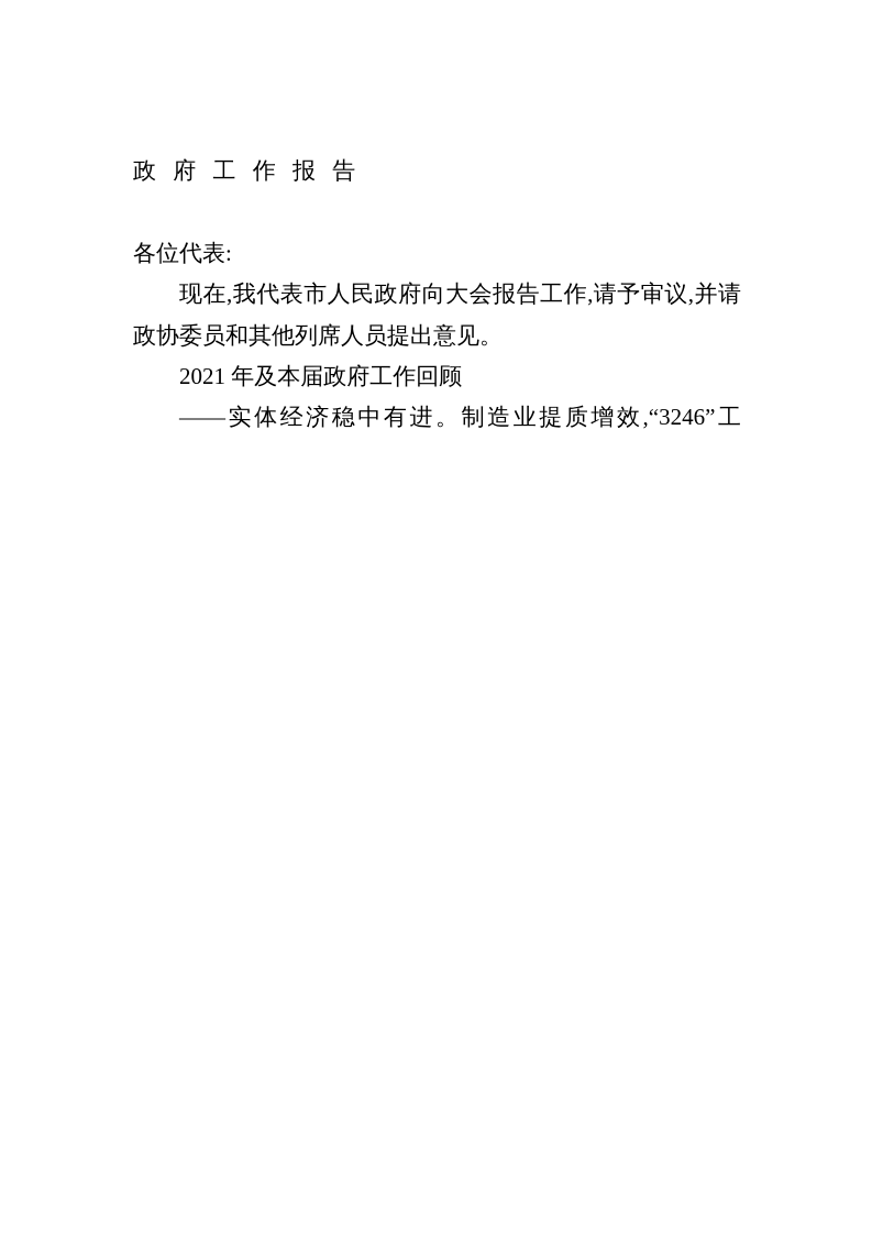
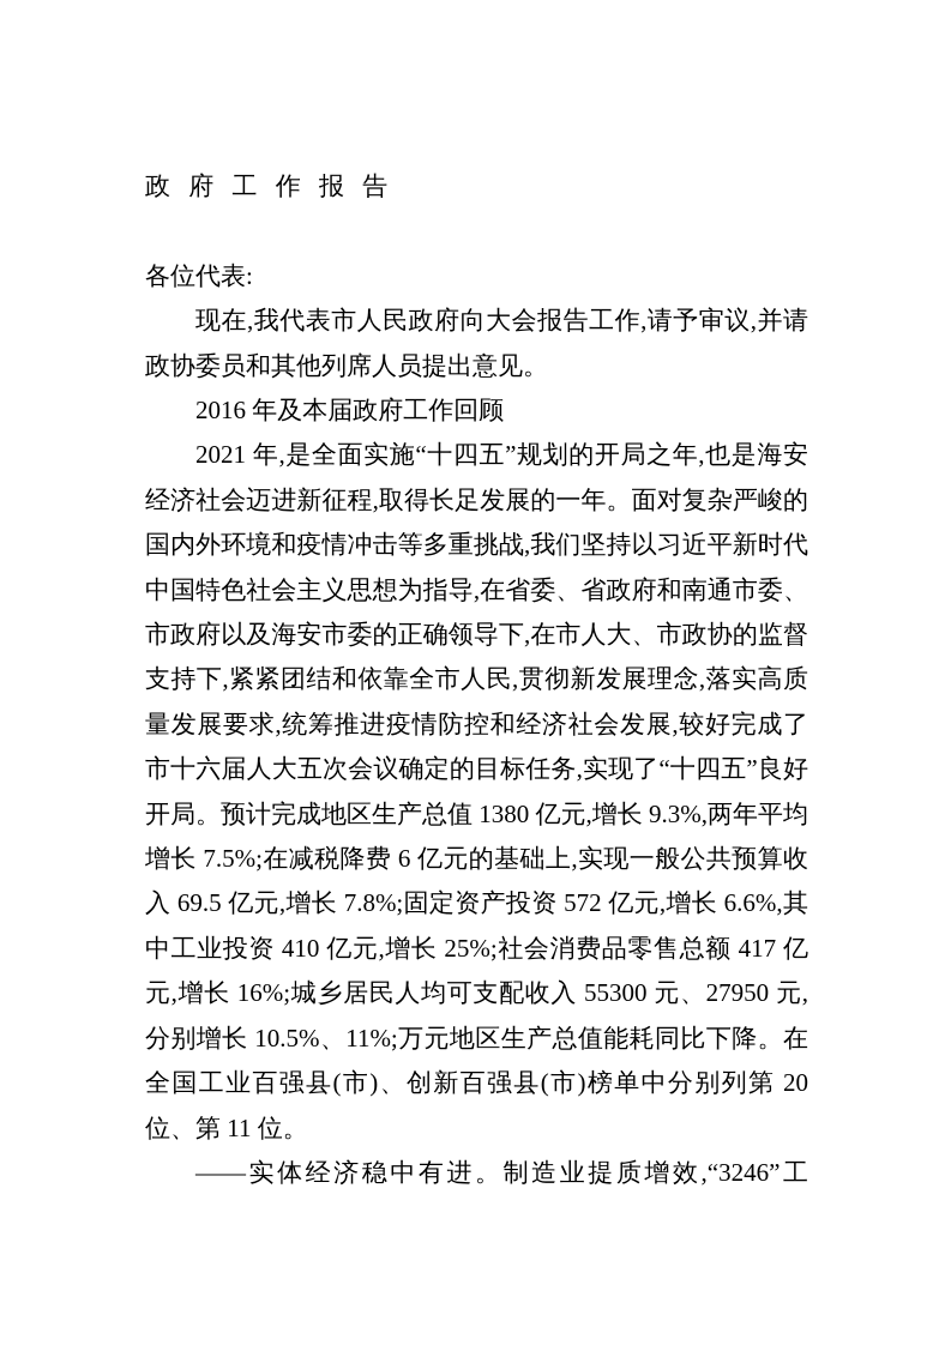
  政 府 工 作 报 告
  各位代表:
  现在,我代表市人民政府向大会报告工作,请予审议,并请政协委员和其他列席人员提出意见。
- 2021 年及本届政府工作回顾
+ 2016 年及本届政府工作回顾
+ 2021 年,是全面实施“十四五”规划的开局之年,也是海安经济社会迈进新征程,取得长足发展的一年。面对复杂严峻的国内外环境和疫情冲击等多重挑战,我们坚持以习近平新时代中国特色社会主义思想为指导,在省委、省政府和南通市委、市政府以及海安市委的正确领导下,在市人大、市政协的监督支持下,紧紧团结和依靠全市人民,贯彻新发展理念,落实高质量发展要求,统筹推进疫情防控和经济社会发展,较好完成了市十六届人大五次会议确定的目标任务,实现了“十四五”良好开局。预计完成地区生产总值 1380 亿元,增长 9.3%,两年平均增长 7.5%;在减税降费 6 亿元的基础上,实现一般公共预算收入 69.5 亿元,增长 7.8%;固定资产投资 572 亿元,增长 6.6%,其中工业投资 410 亿元,增长 25%;社会消费品零售总额 417 亿元,增长 16%;城乡居民人均可支配收入 55300 元、27950 元,分别增长 10.5%、11%;万元地区生产总值能耗同比下降。在全国工业百强县(市)、创新百强县(市)榜单中分别列第 20 位、第 11 位。
  ——实体经济稳中有进。制造业提质增效,“3246”工
